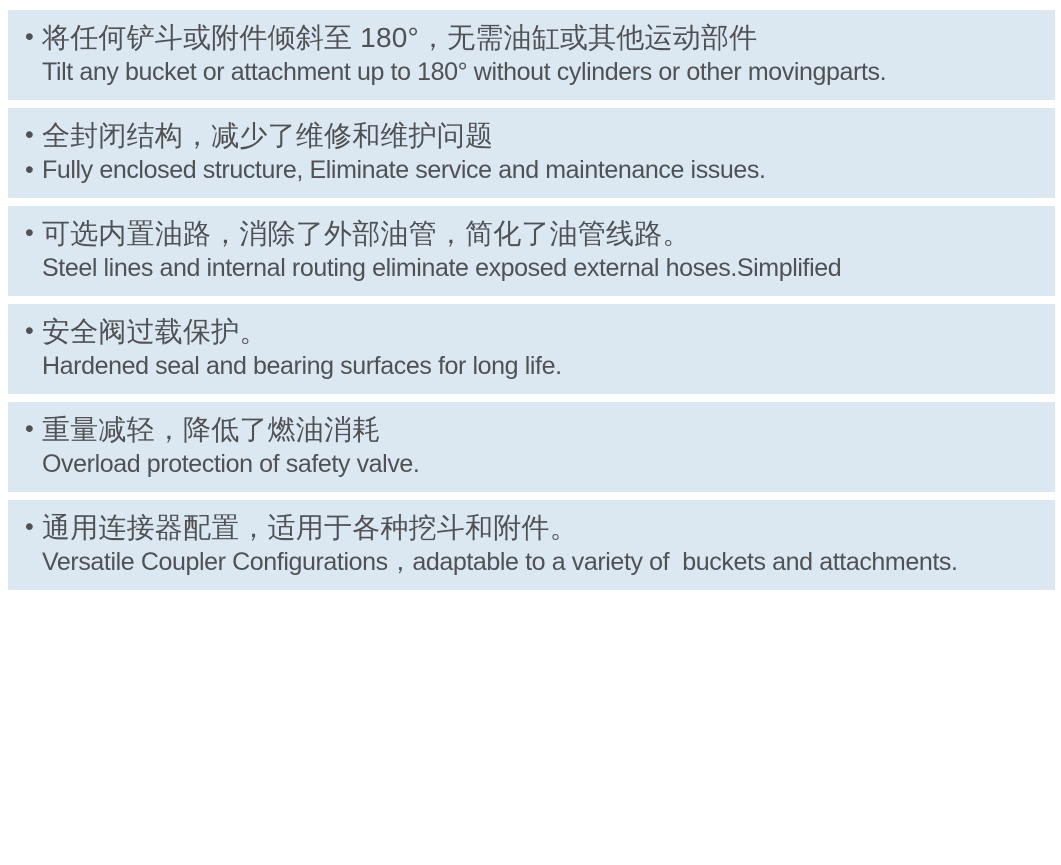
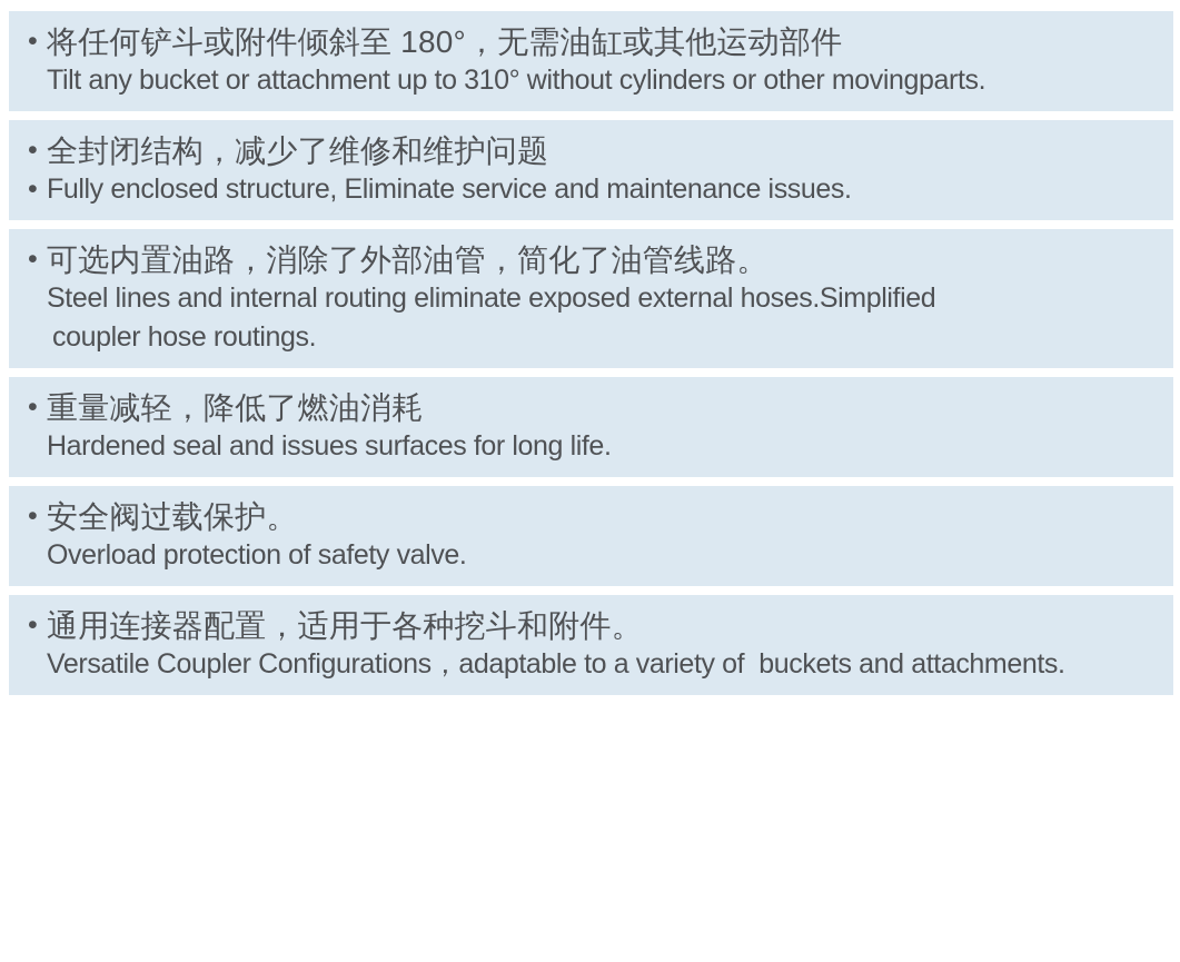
  •
  将任何铲斗或附件倾斜至 180°，无需油缸或其他运动部件
- Tilt any bucket or attachment up to 180° without cylinders or other movingparts.
+ Tilt any bucket or attachment up to 310° without cylinders or other movingparts.
  •
  全封闭结构，减少了维修和维护问题
  •
  Fully enclosed structure, Eliminate service and maintenance issues.
  •
  可选内置油路，消除了外部油管，简化了油管线路。
  Steel lines and internal routing eliminate exposed external hoses.Simplified
+ coupler hose routings.
  •
- 安全阀过载保护。
+ 重量减轻，降低了燃油消耗
- Hardened seal and bearing surfaces for long life.
+ Hardened seal and issues surfaces for long life.
  •
- 重量减轻，降低了燃油消耗
+ 安全阀过载保护。
  Overload protection of safety valve.
  •
  通用连接器配置，适用于各种挖斗和附件。
  Versatile Coupler Configurations，adaptable to a variety of buckets and attachments.
